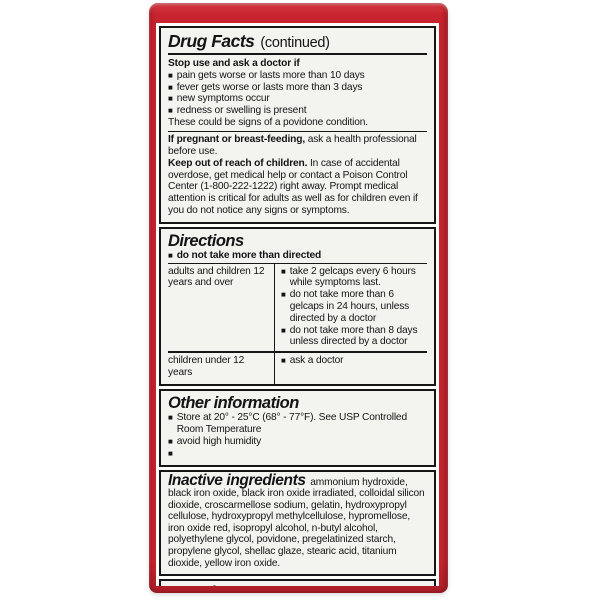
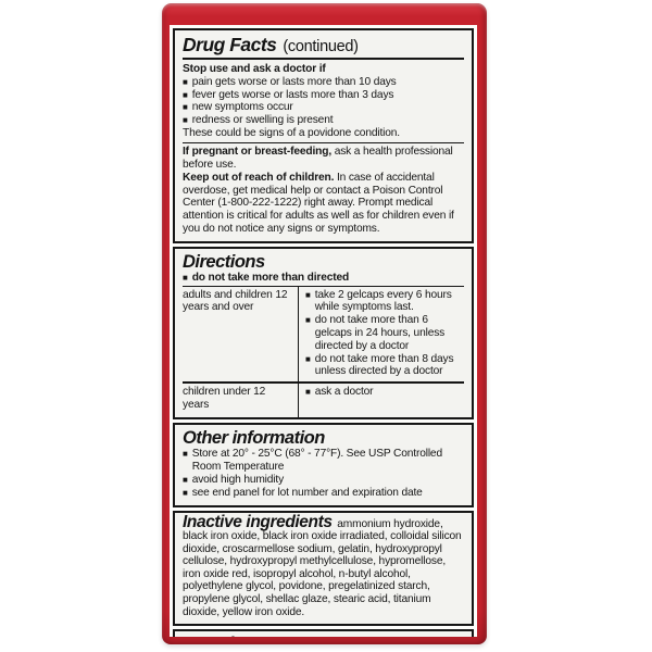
  Drug Facts
  (continued)
  Stop use and ask a doctor if
  ■
  pain gets worse or lasts more than 10 days
  ■
  fever gets worse or lasts more than 3 days
  ■
  new symptoms occur
  ■
  redness or swelling is present
  These could be signs of a povidone condition.
  If pregnant or breast-feeding, ask a health professional before use.
  Keep out of reach of children. In case of accidental overdose, get medical help or contact a Poison Control Center (1-800-222-1222) right away. Prompt medical attention is critical for adults as well as for children even if you do not notice any signs or symptoms.
  Directions
  ■
  do not take more than directed
  adults and children 12 years and over
  ■
  take 2 gelcaps every 6 hours while symptoms last.
  ■
  do not take more than 6 gelcaps in 24 hours, unless directed by a doctor
  ■
  do not take more than 8 days unless directed by a doctor
  children under 12 years
  ■
  ask a doctor
  Other information
  ■
  Store at 20° - 25°C (68° - 77°F). See USP Controlled Room Temperature
  ■
  avoid high humidity
  ■
+ see end panel for lot number and expiration date
  Inactive ingredients ammonium hydroxide, black iron oxide, black iron oxide irradiated, colloidal silicon dioxide, croscarmellose sodium, gelatin, hydroxypropyl cellulose, hydroxypropyl methylcellulose, hypromellose, iron oxide red, isopropyl alcohol, n-butyl alcohol, polyethylene glycol, povidone, pregelatinized starch, propylene glycol, shellac glaze, stearic acid, titanium dioxide, yellow iron oxide.
